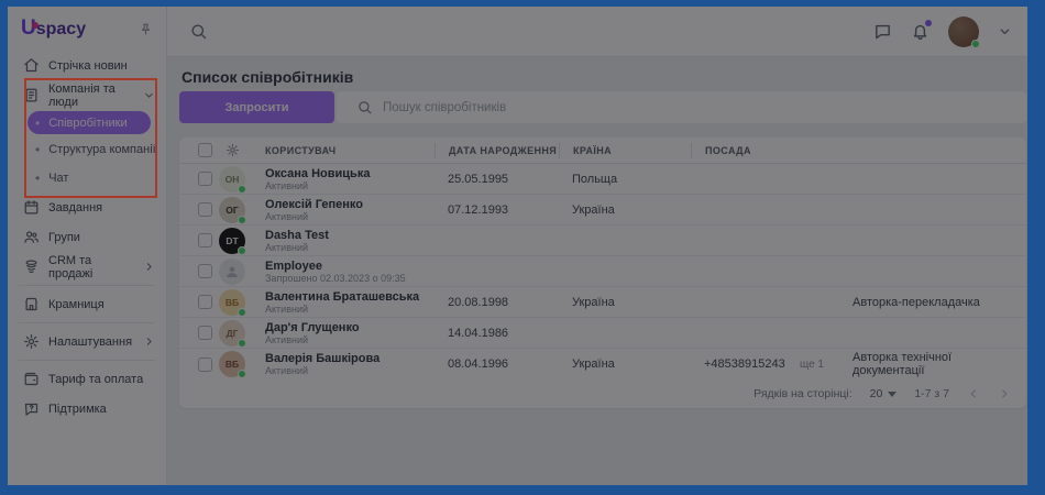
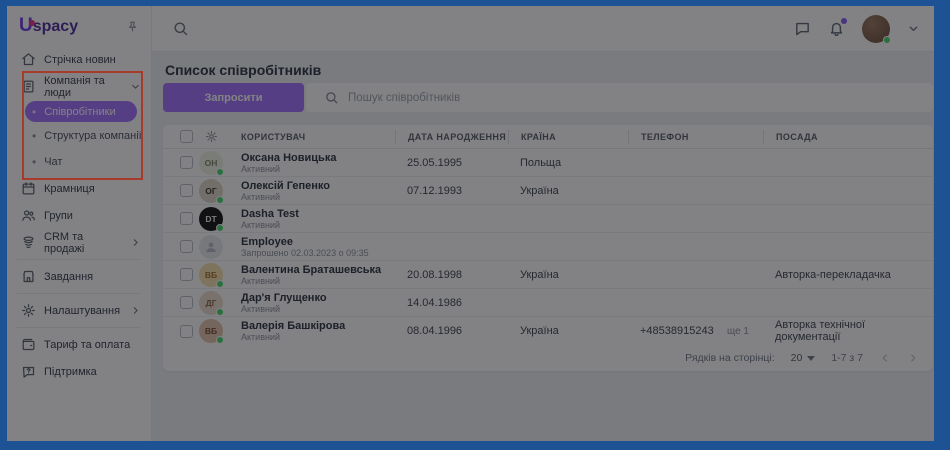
  U
  spacy
  Стрічка новин
  Компанія та люди
  •
  Співробітники
  •
  Структура компанії
  •
  Чат
- Завдання
+ Крамниця
  Групи
  CRM та продажі
- Крамниця
+ Завдання
  Налаштування
  Тариф та оплата
  Підтримка
  Список співробітників
  Запросити
  Пошук співробітників
  КОРИСТУВАЧ
  ДАТА НАРОДЖЕННЯ
  КРАЇНА
+ ТЕЛЕФОН
  ПОСАДА
  ОН
  Оксана Новицька
  Активний
  25.05.1995
  Польща
  ОГ
  Олексій Гепенко
  Активний
  07.12.1993
  Україна
  DT
  Dasha Test
  Активний
  Employee
  Запрошено 02.03.2023 о 09:35
  ВБ
  Валентина Браташевська
  Активний
  20.08.1998
  Україна
  Авторка-перекладачка
  ДГ
  Дар'я Глущенко
  Активний
  14.04.1986
  ВБ
  Валерія Башкірова
  Активний
  08.04.1996
  Україна
  +48538915243
  ще 1
  Авторка технічної документації
  Рядків на сторінці:
  20
  1-7 з 7
